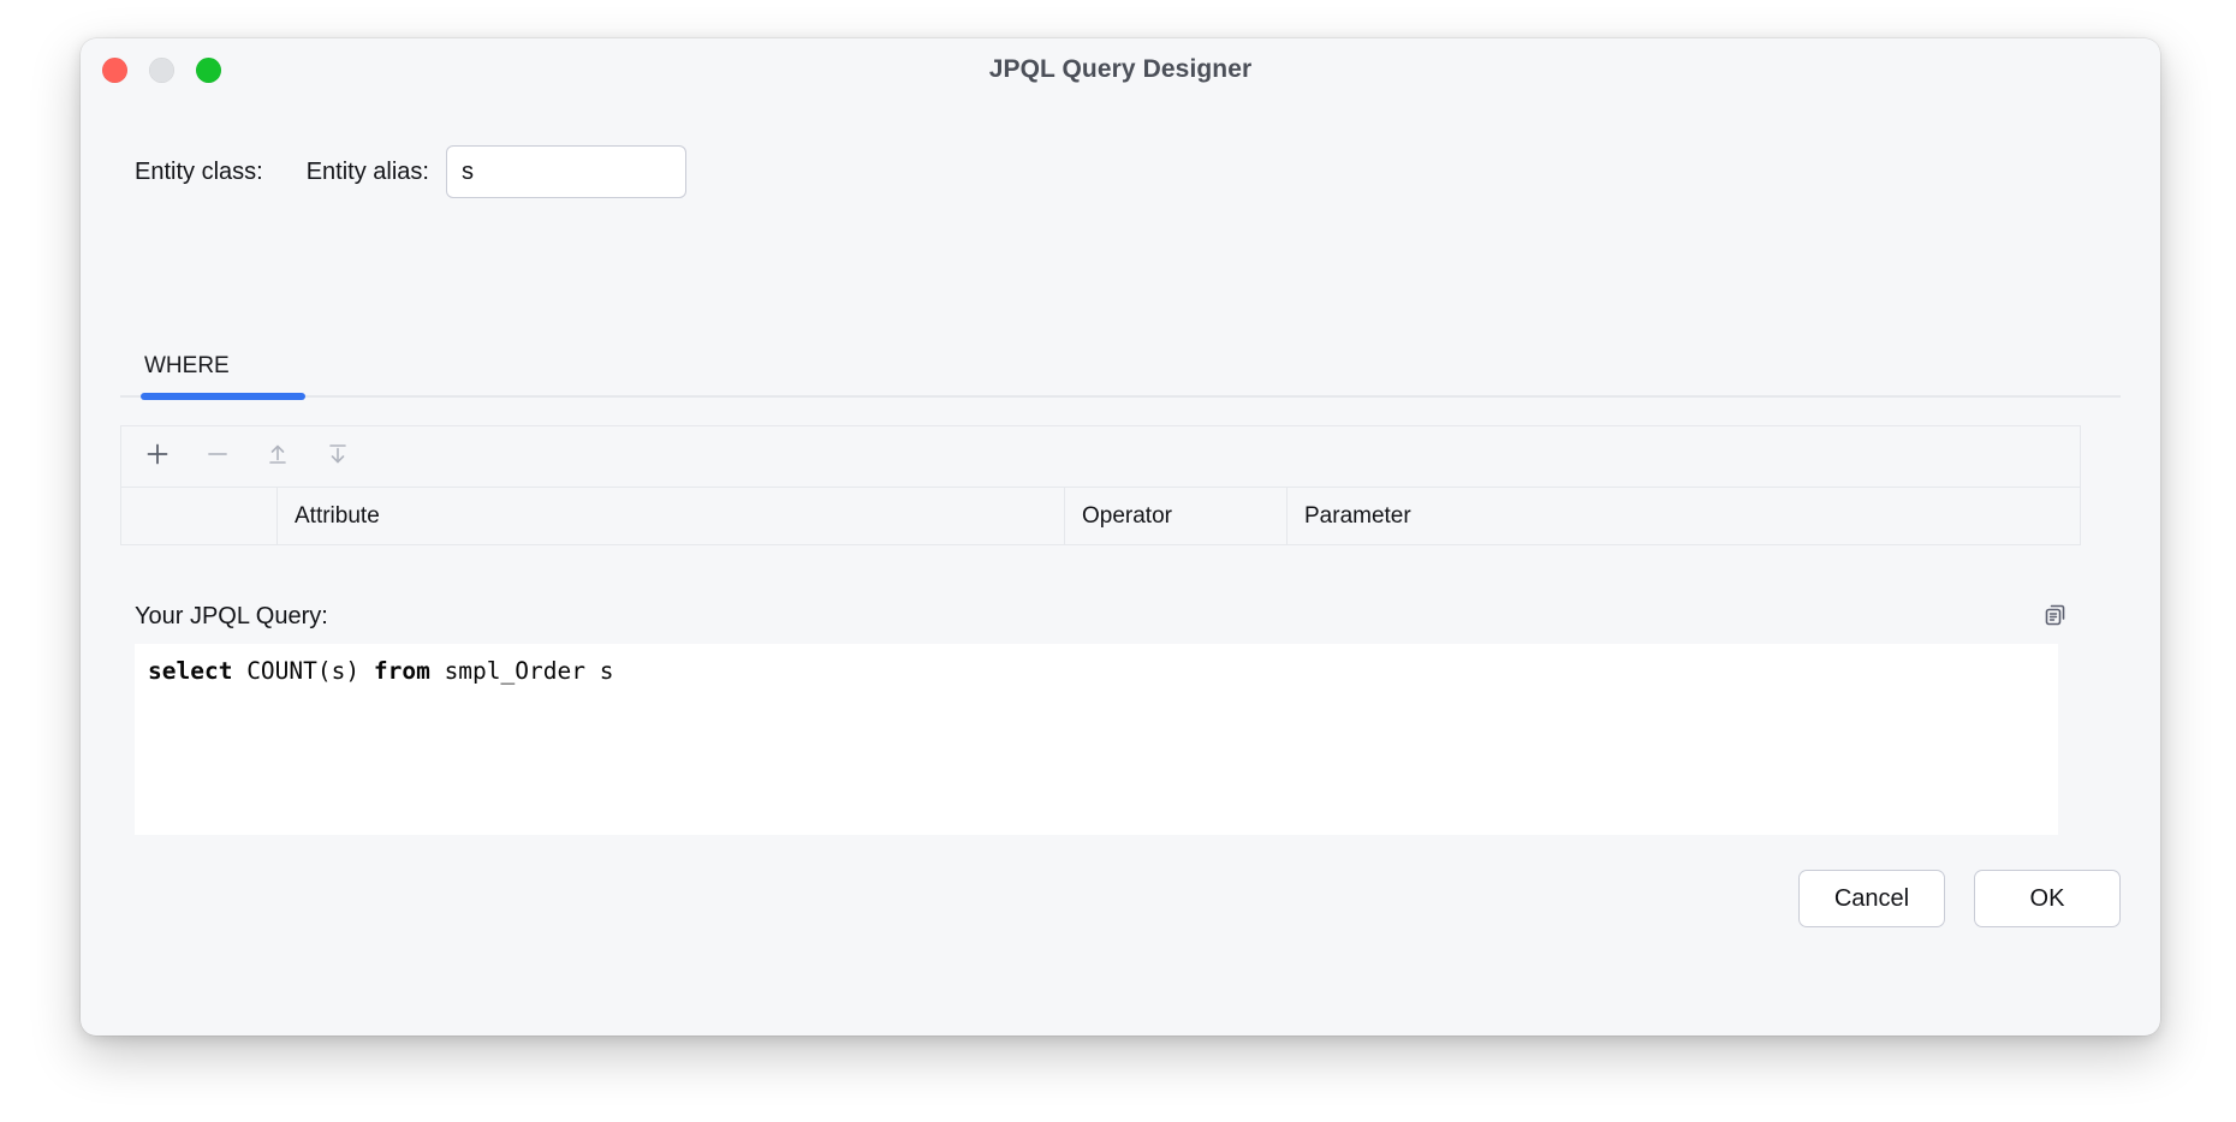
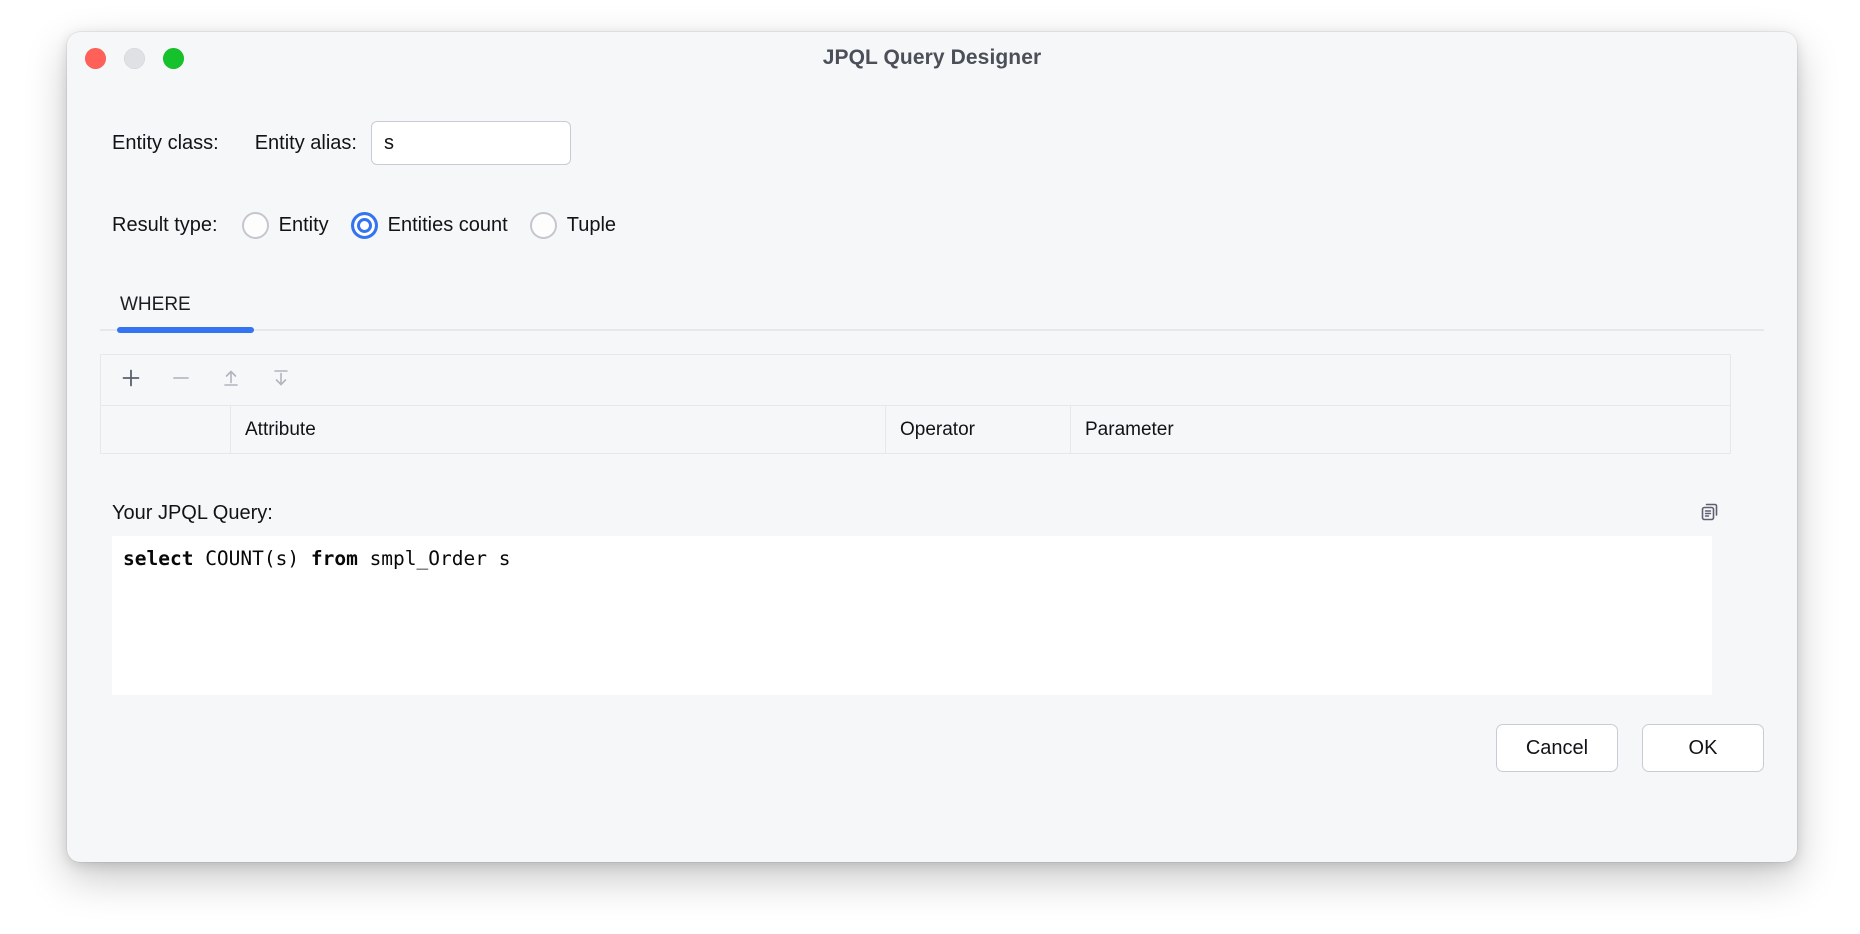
  JPQL Query Designer
  Entity class:
  Entity alias:
  s
+ Result type:
+ Entity
+ Entities count
+ Tuple
  WHERE
  Attribute
  Operator
  Parameter
  Your JPQL Query:
  select COUNT(s) from smpl_Order s
  Cancel
  OK
